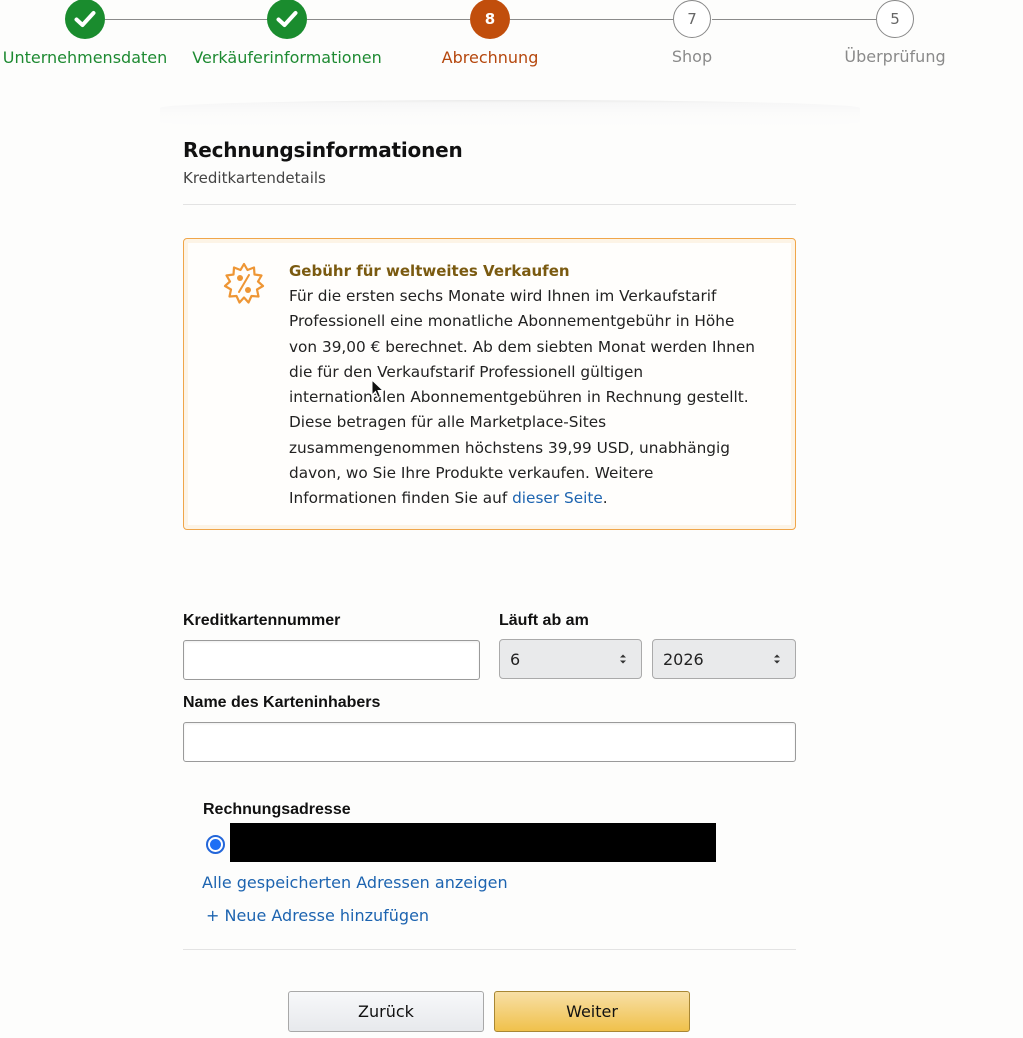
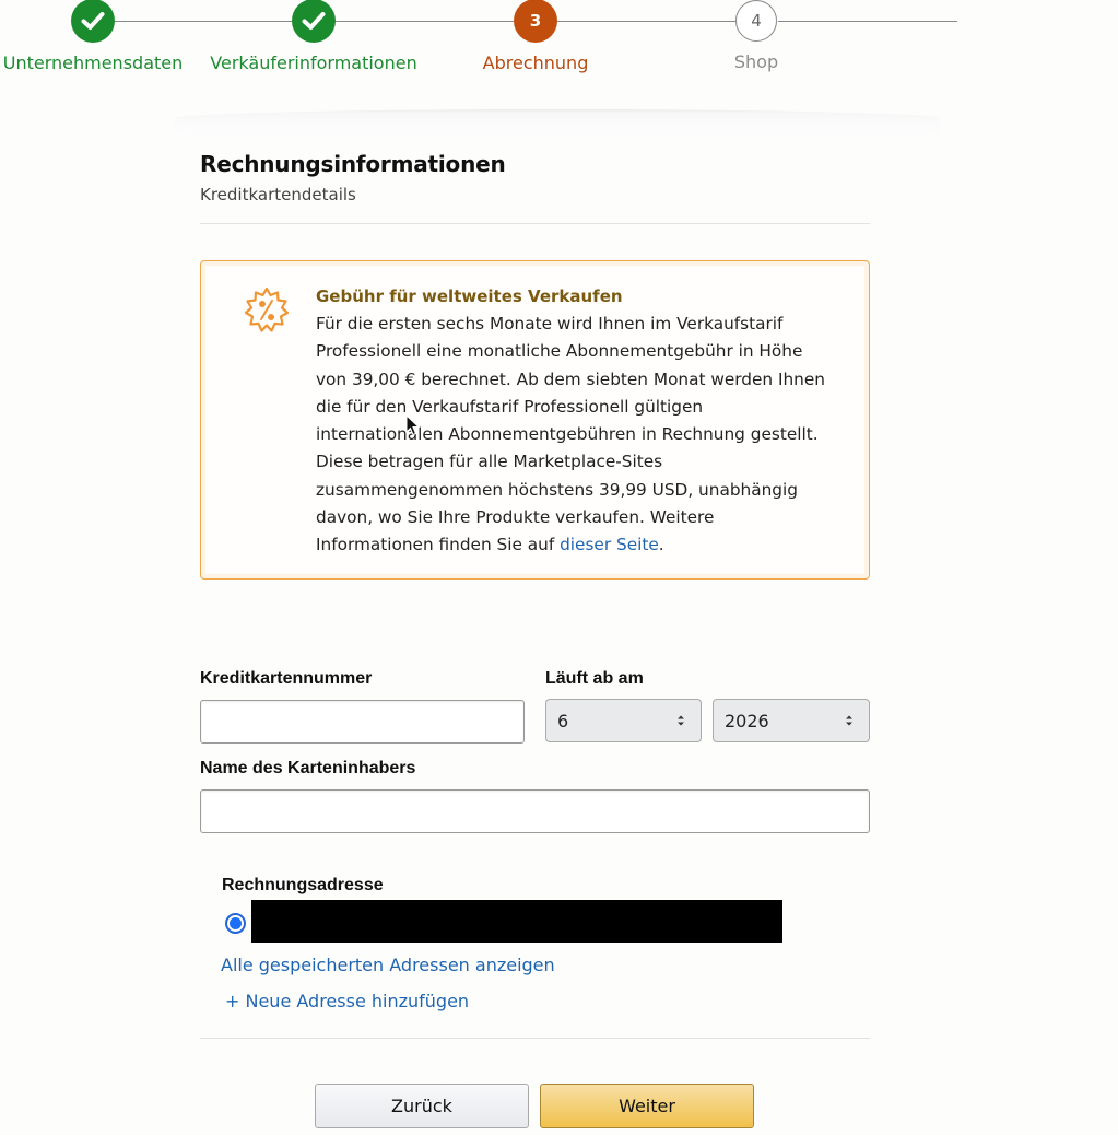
  Unternehmensdaten
  Verkäuferinformationen
- 8
+ 3
  Abrechnung
- 7
+ 4
  Shop
- 5
- Überprüfung
  Rechnungsinformationen
  Kreditkartendetails
  Gebühr für weltweites Verkaufen
  Für die ersten sechs Monate wird Ihnen im Verkaufstarif Professionell eine monatliche Abonnementgebühr in Höhe von 39,00 € berechnet. Ab dem siebten Monat werden Ihnen die für den Verkaufstarif Professionell gültigen internationlen Abonnementgebühren in Rechnung gestellt. Diese betragen für alle Marketplace-Sites zusammengenommen höchstens 39,99 USD, unabhängig davon, wo Sie Ihre Produkte verkaufen. Weitere Informationen finden Sie auf dieser Seite.
  Kreditkartennummer
  Läuft ab am
  6
  2026
  Name des Karteninhabers
  Rechnungsadresse
  Alle gespeicherten Adressen anzeigen
  + Neue Adresse hinzufügen
  Zurück
  Weiter
